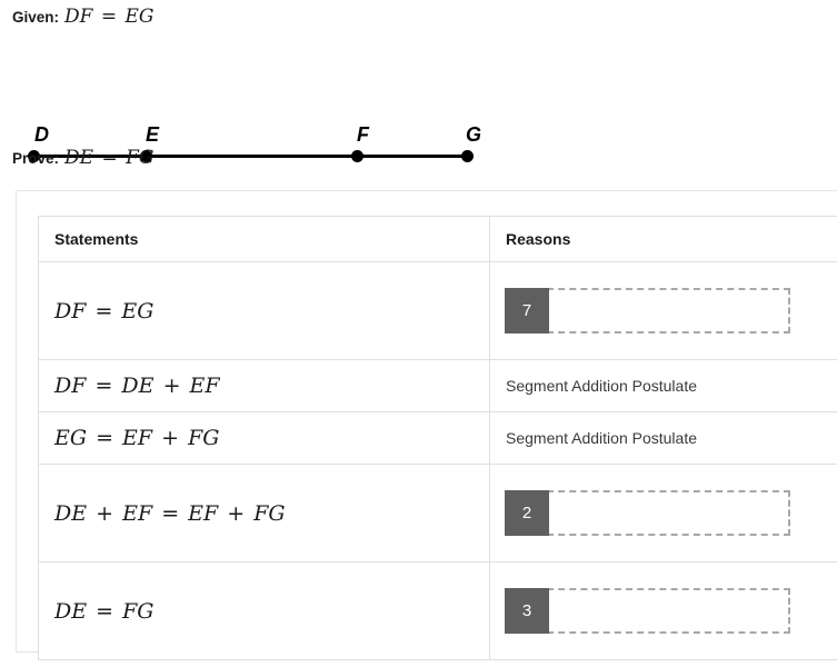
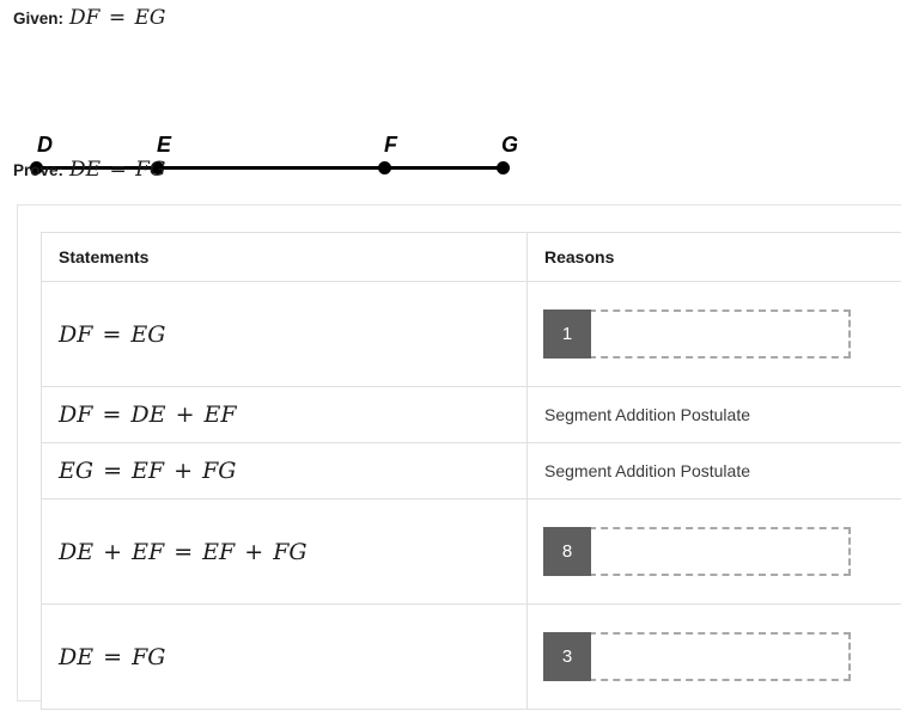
  Given: DF = EG
  D
  E
  F
  G
  Prove: DE = FG
  Statements	Reasons
- DF = EG	7
+ DF = EG	1
  DF = DE + EF	Segment Addition Postulate
  EG = EF + FG	Segment Addition Postulate
- DE + EF = EF + FG	2
+ DE + EF = EF + FG	8
  DE = FG	3
